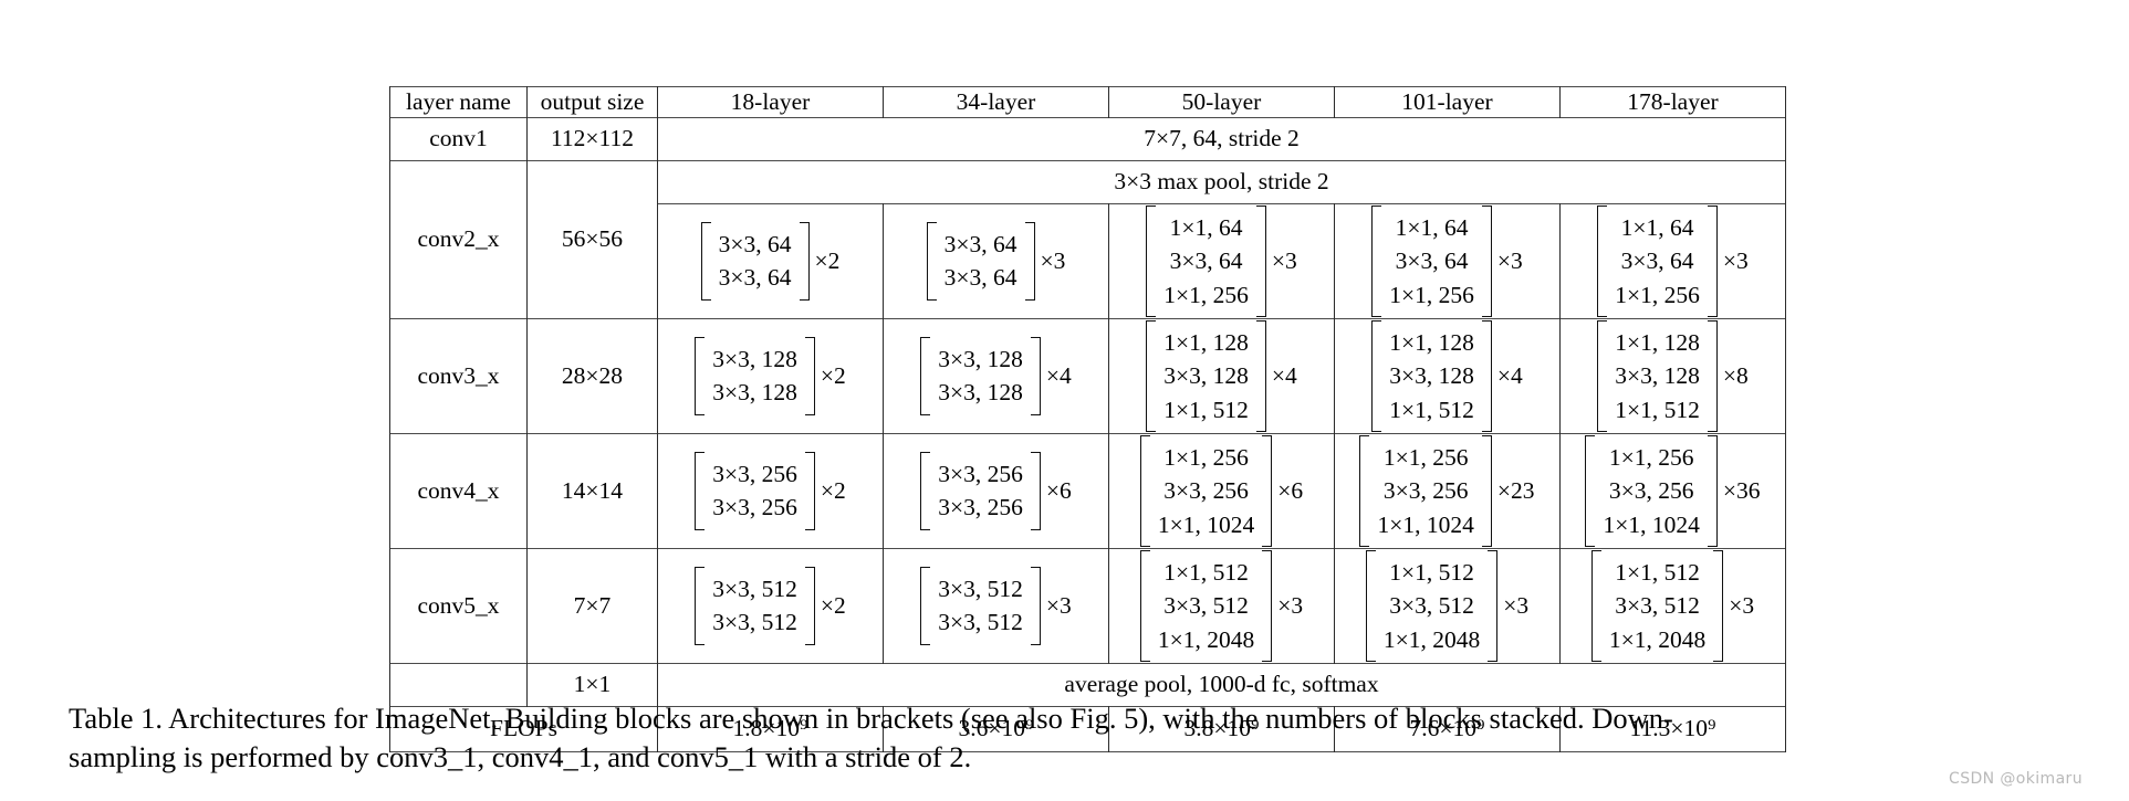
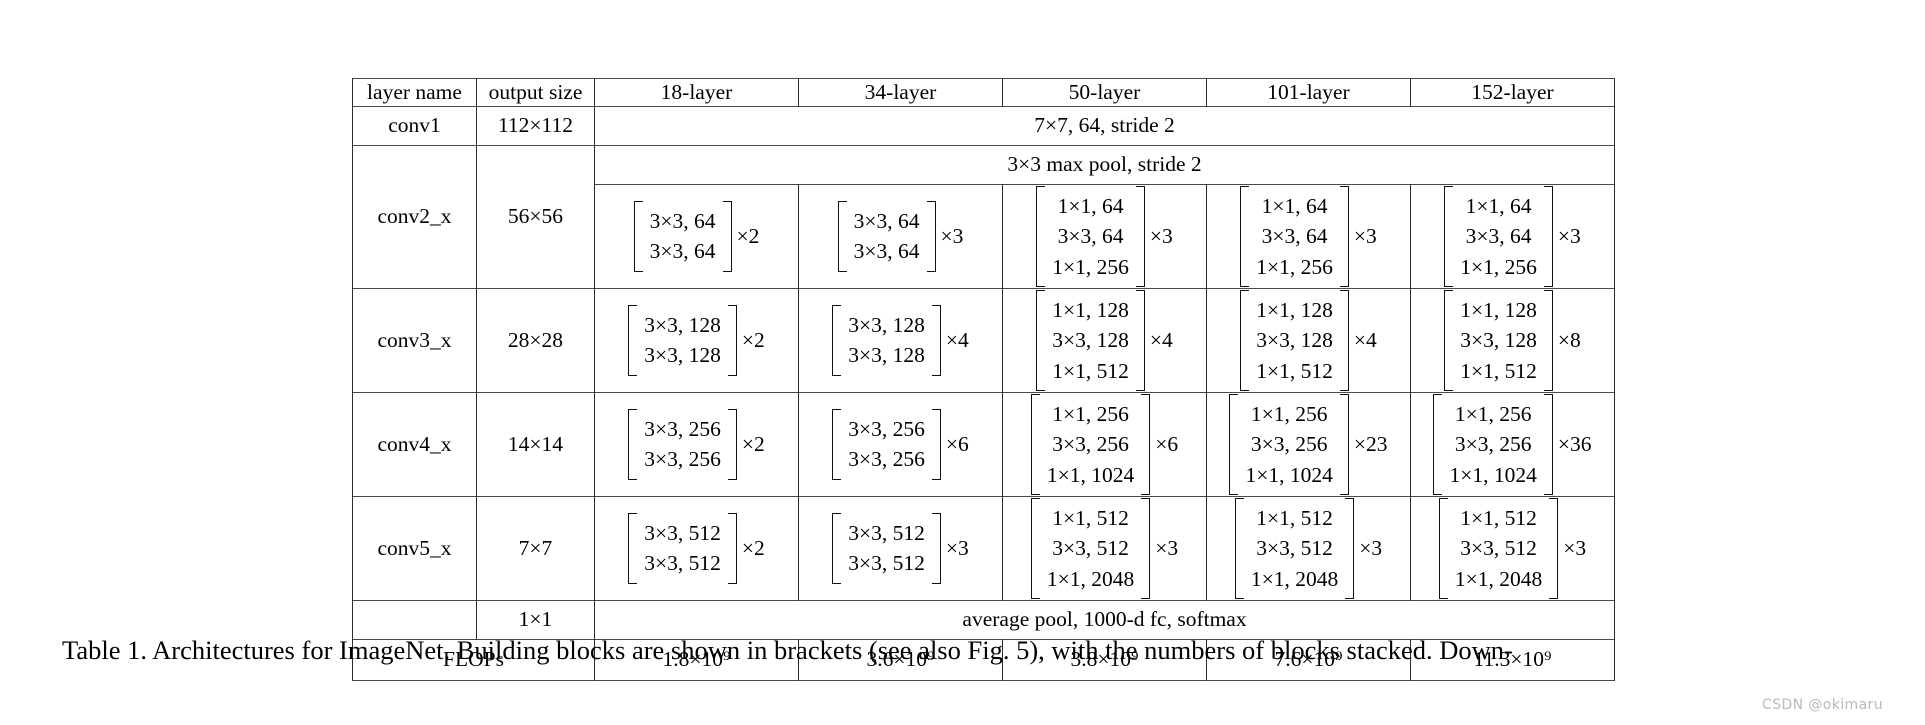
- layer name	output size	18-layer	34-layer	50-layer	101-layer	178-layer
+ layer name	output size	18-layer	34-layer	50-layer	101-layer	152-layer
  conv1	112×112	7×7, 64, stride 2
  conv2_x	56×56	3×3 max pool, stride 2
  3×3, 64 3×3, 64 ×2	3×3, 64 3×3, 64 ×3	1×1, 64 3×3, 64 1×1, 256 ×3	1×1, 64 3×3, 64 1×1, 256 ×3	1×1, 64 3×3, 64 1×1, 256 ×3
  conv3_x	28×28	3×3, 128 3×3, 128 ×2	3×3, 128 3×3, 128 ×4	1×1, 128 3×3, 128 1×1, 512 ×4	1×1, 128 3×3, 128 1×1, 512 ×4	1×1, 128 3×3, 128 1×1, 512 ×8
  conv4_x	14×14	3×3, 256 3×3, 256 ×2	3×3, 256 3×3, 256 ×6	1×1, 256 3×3, 256 1×1, 1024 ×6	1×1, 256 3×3, 256 1×1, 1024 ×23	1×1, 256 3×3, 256 1×1, 1024 ×36
  conv5_x	7×7	3×3, 512 3×3, 512 ×2	3×3, 512 3×3, 512 ×3	1×1, 512 3×3, 512 1×1, 2048 ×3	1×1, 512 3×3, 512 1×1, 2048 ×3	1×1, 512 3×3, 512 1×1, 2048 ×3
  	1×1	average pool, 1000-d fc, softmax
  FLOPs	1.8×10⁹	3.6×10⁹	3.8×10⁹	7.6×10⁹	11.3×10⁹
  Table 1. Architectures for ImageNet. Building blocks are shown in brackets (see also Fig. 5), with the numbers of blocks stacked. Down-
- sampling is performed by conv3_1, conv4_1, and conv5_1 with a stride of 2.
  CSDN @okimaru
